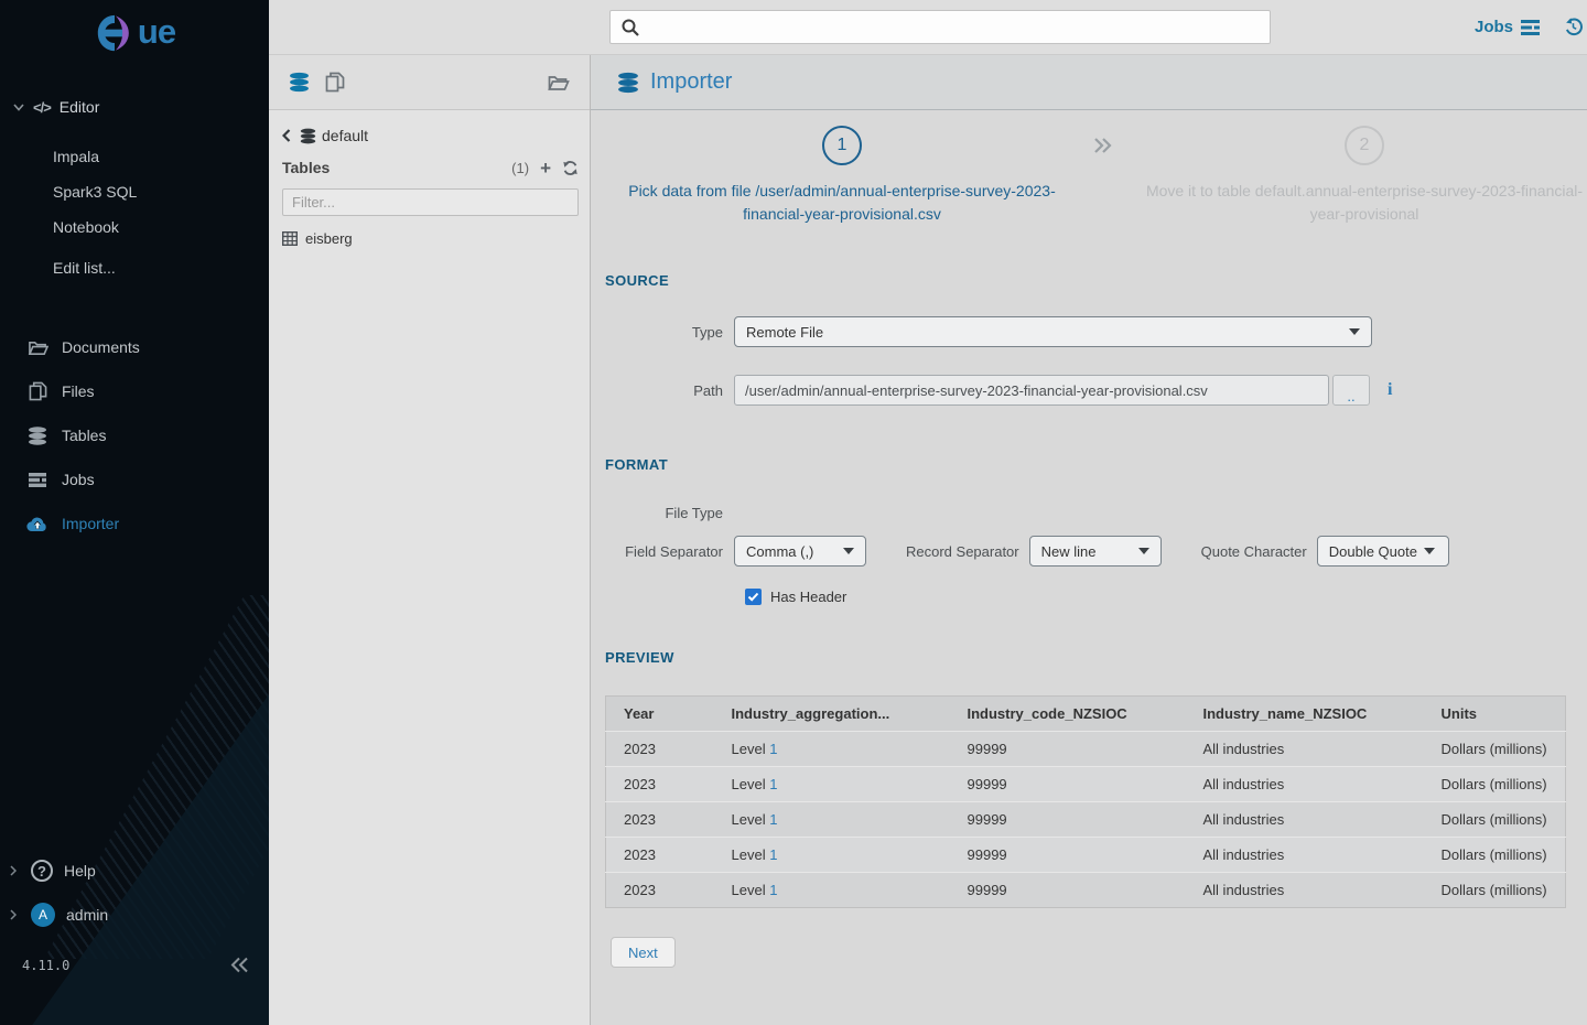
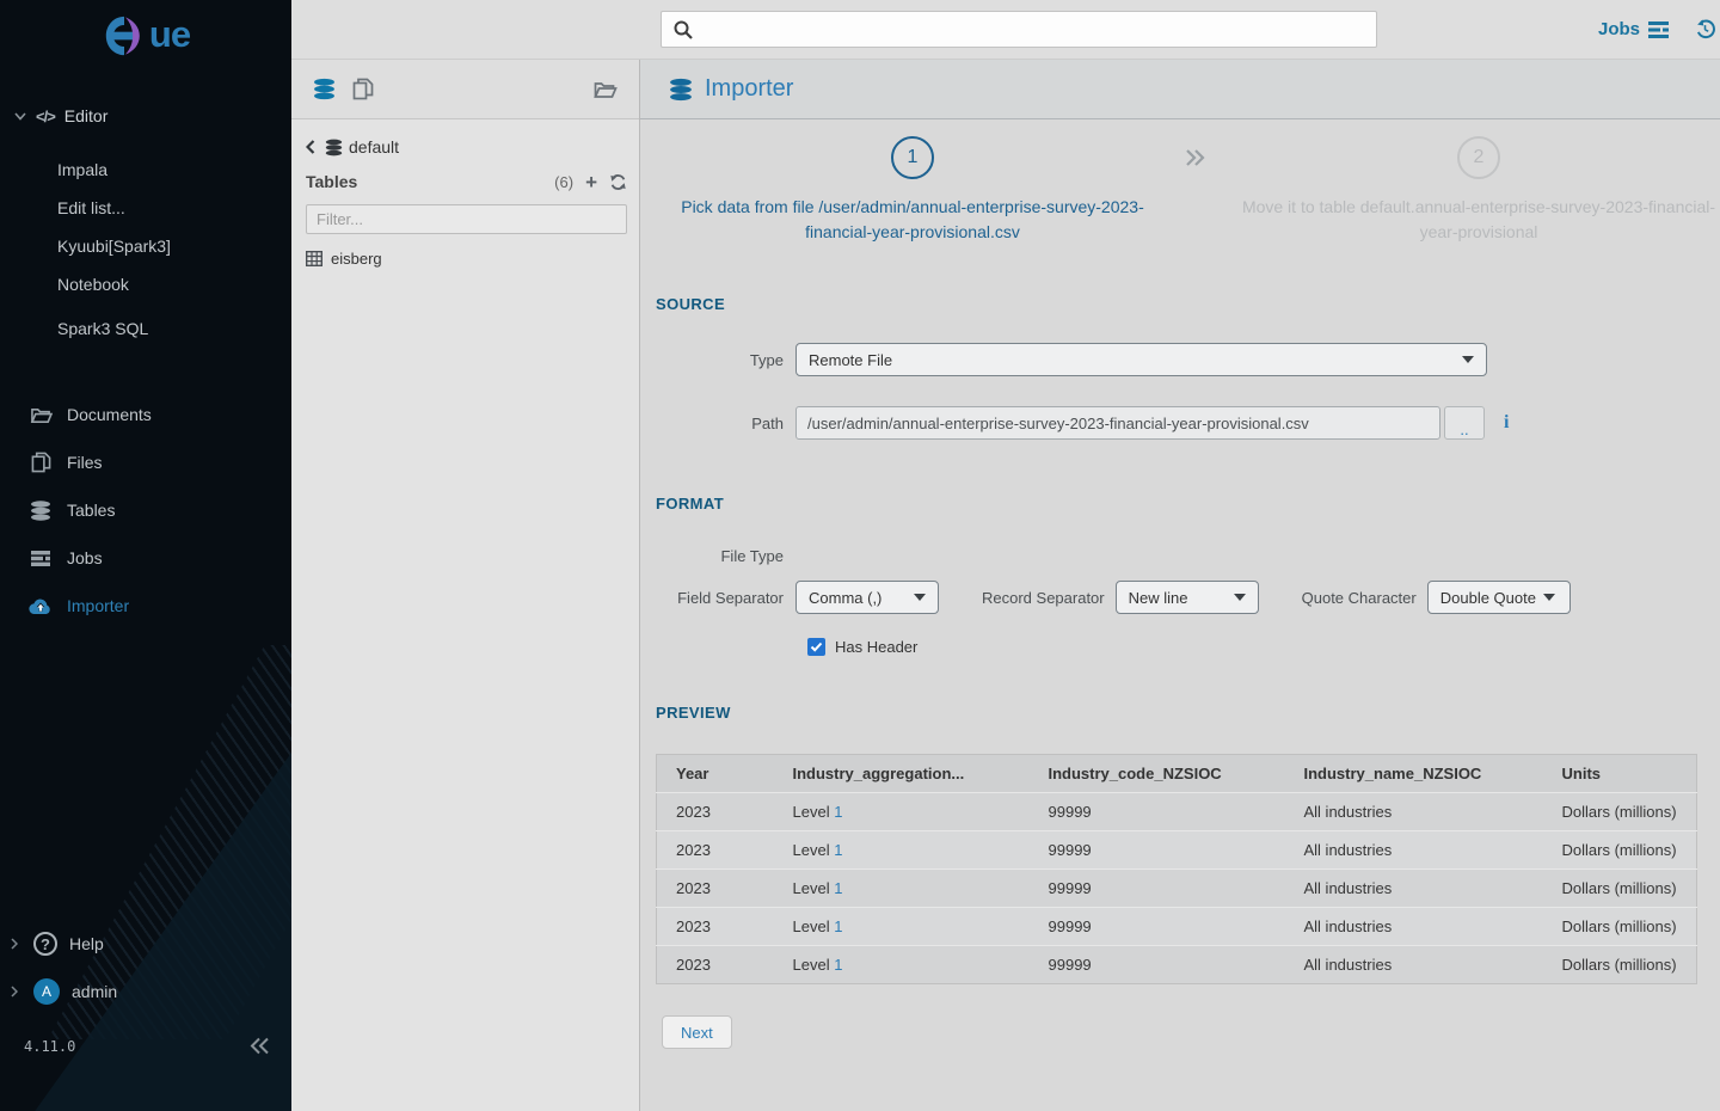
  ue
  </>
  Editor
  Impala
- Spark3 SQL
+ Edit list...
+ Kyuubi[Spark3]
  Notebook
- Edit list...
+ Spark3 SQL
  Documents
  Files
  Tables
  Jobs
  Importer
  ?
  Help
  A
  admin
  4.11.0
  Jobs
  default
  Tables
- (1)
+ (6)
  +
  Filter...
  eisberg
  Importer
  1
  Pick data from file /user/admin/annual-enterprise-survey-2023-financial-year-provisional.csv
  2
  Move it to table default.annual-enterprise-survey-2023-financial-year-provisional
  SOURCE
  Type
  Remote File
  Path
  /user/admin/annual-enterprise-survey-2023-financial-year-provisional.csv
  ..
  i
  FORMAT
  File Type
  Field Separator
  Comma (,)
  Record Separator
  New line
  Quote Character
  Double Quote
  Has Header
  PREVIEW
  Year	Industry_aggregation...	Industry_code_NZSIOC	Industry_name_NZSIOC	Units
  2023	Level 1	99999	All industries	Dollars (millions)
  2023	Level 1	99999	All industries	Dollars (millions)
  2023	Level 1	99999	All industries	Dollars (millions)
  2023	Level 1	99999	All industries	Dollars (millions)
  2023	Level 1	99999	All industries	Dollars (millions)
  Next
